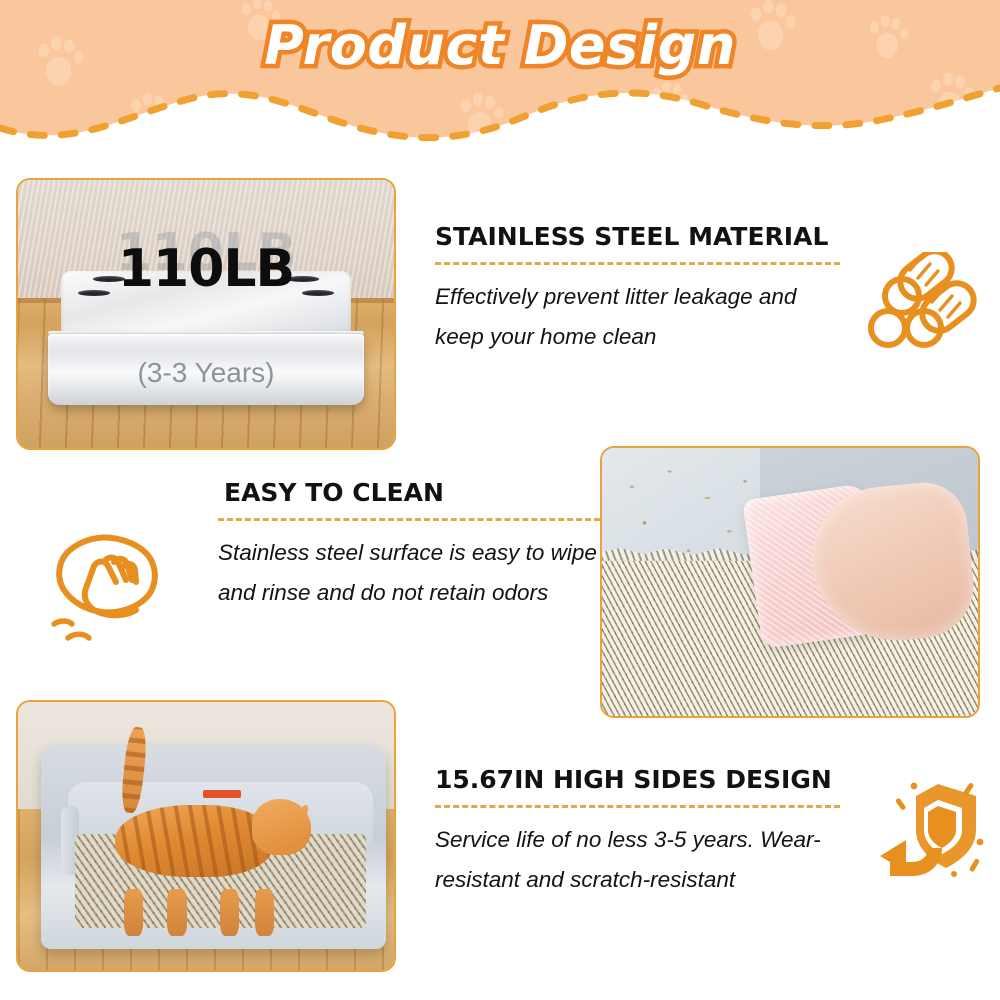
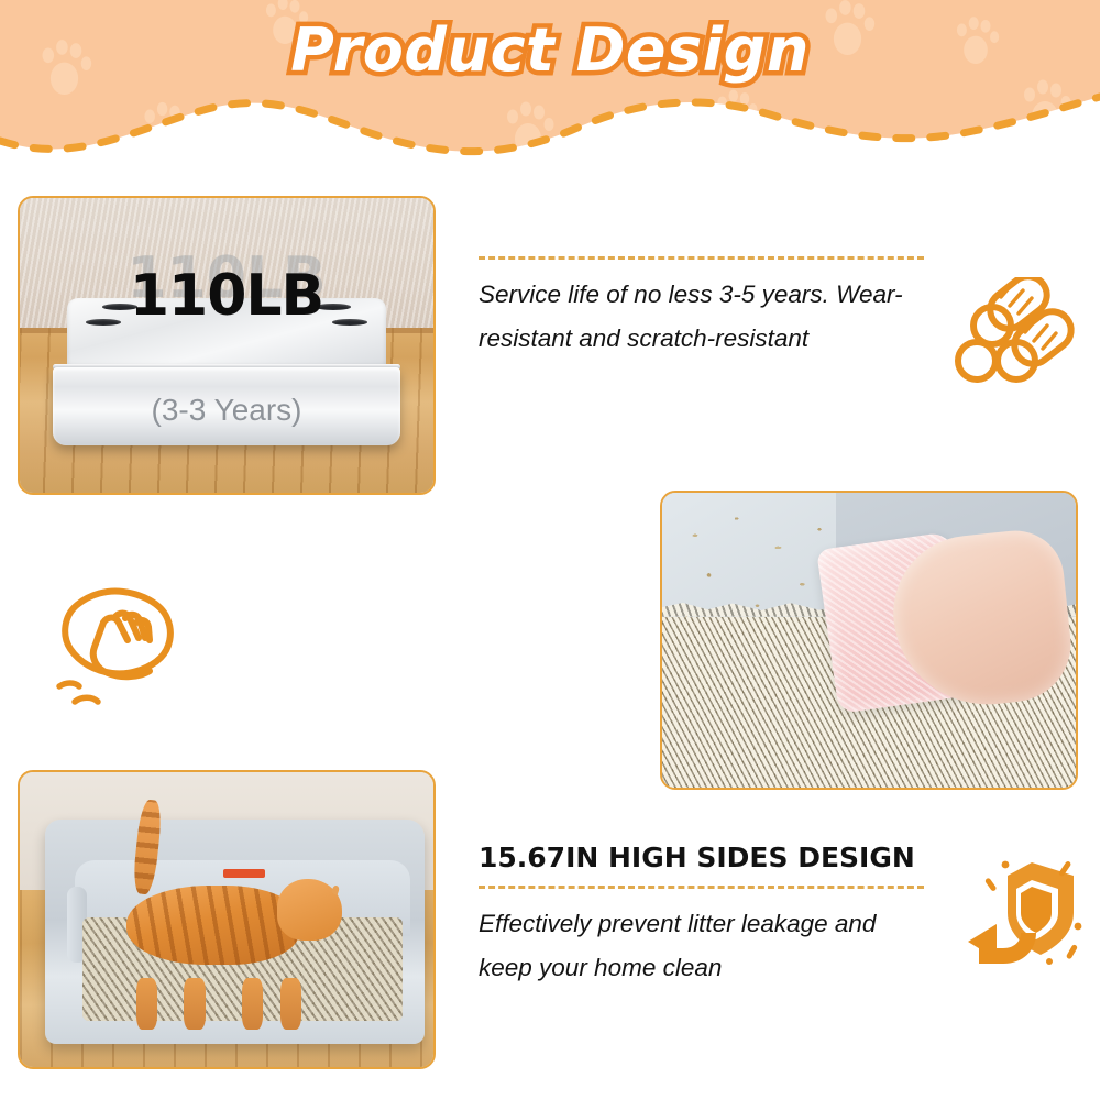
  Product Design
  110LB
  110LB
  (3-3 Years)
- STAINLESS STEEL MATERIAL
- Effectively prevent litter leakage and keep your home clean
+ Service life of no less 3-5 years. Wear-resistant and scratch-resistant
- EASY TO CLEAN
- Stainless steel surface is easy to wipe and rinse and do not retain odors
  15.67IN HIGH SIDES DESIGN
- Service life of no less 3-5 years. Wear-resistant and scratch-resistant
+ Effectively prevent litter leakage and keep your home clean
